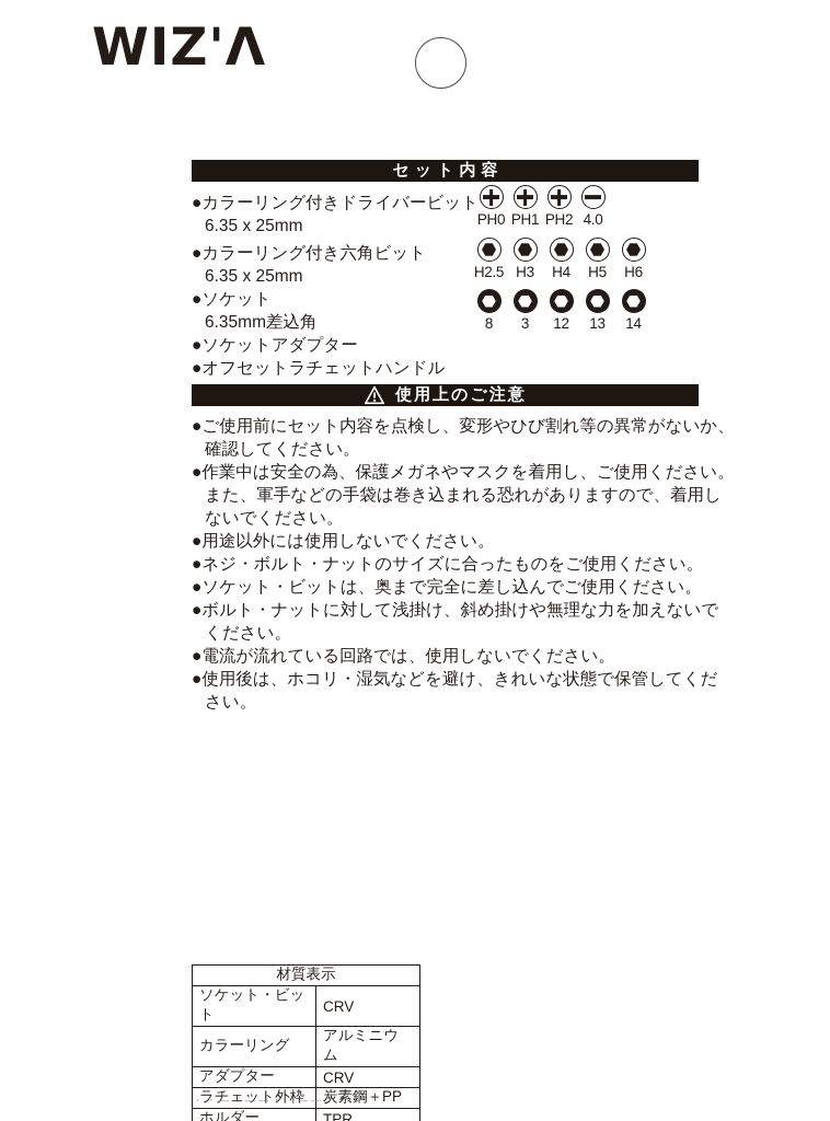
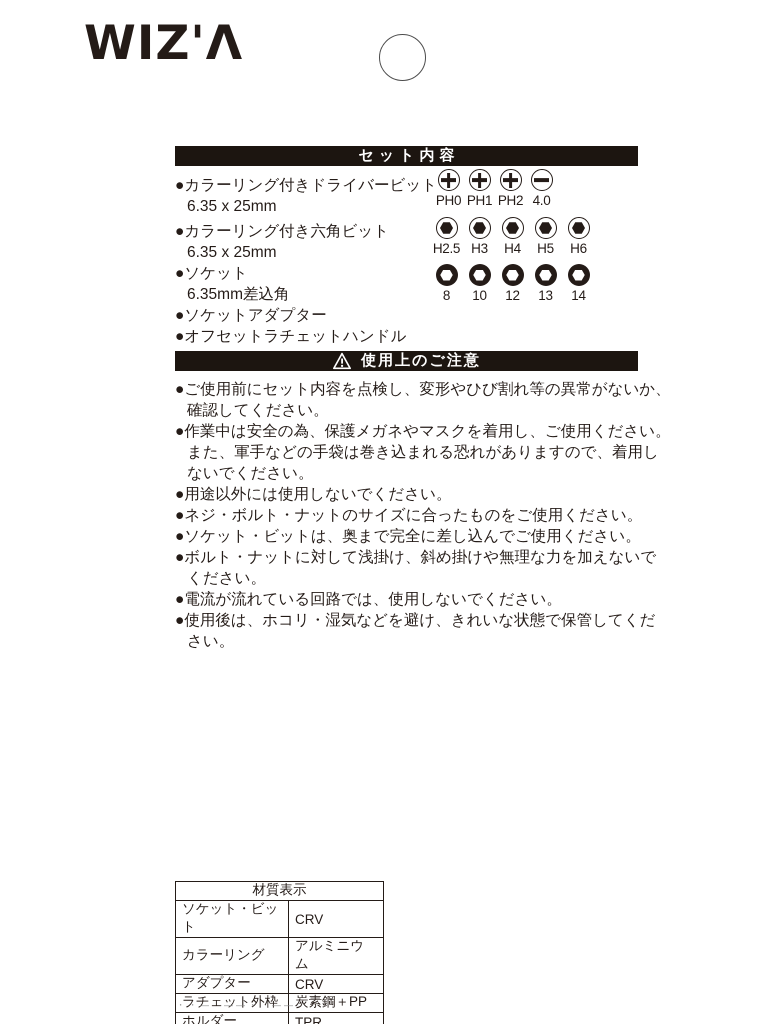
  WIZ'Λ
  セット内容
  ●カラーリング付きドライバービット
  6.35 x 25mm
  ●カラーリング付き六角ビット
  6.35 x 25mm
  ●ソケット
  6.35mm差込角
  ●ソケットアダプター
  ●オフセットラチェットハンドル
  PH0
  PH1
  PH2
  4.0
  H2.5
  H3
  H4
  H5
  H6
  8
- 3
+ 10
  12
  13
  14
  使用上のご注意
  ●ご使用前にセット内容を点検し、変形やひび割れ等の異常がないか、
  確認してください。
  ●作業中は安全の為、保護メガネやマスクを着用し、ご使用ください。
  また、軍手などの手袋は巻き込まれる恐れがありますので、着用し
  ないでください。
  ●用途以外には使用しないでください。
  ●ネジ・ボルト・ナットのサイズに合ったものをご使用ください。
  ●ソケット・ビットは、奥まで完全に差し込んでご使用ください。
  ●ボルト・ナットに対して浅掛け、斜め掛けや無理な力を加えないで
  ください。
  ●電流が流れている回路では、使用しないでください。
  ●使用後は、ホコリ・湿気などを避け、きれいな状態で保管してくだ
  さい。
  材質表示
  ソケット・ビット	CRV
  カラーリング	アルミニウム
  アダプター	CRV
  ラチェット外枠	炭素鋼＋PP
  ホルダー	TPR
  ・・― ――・ ――
